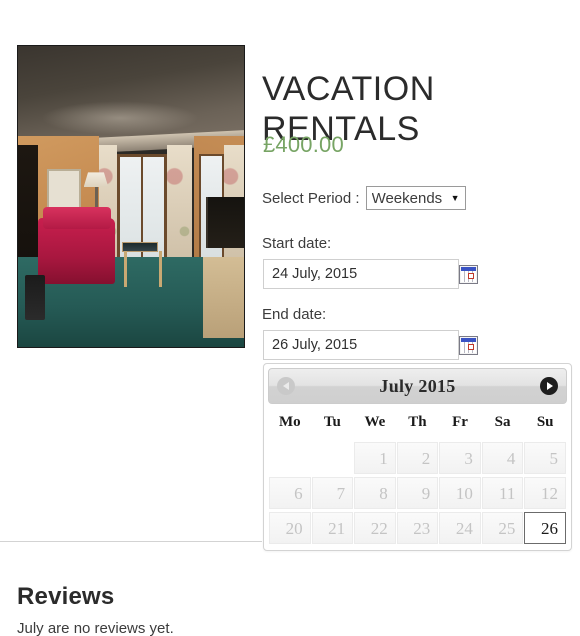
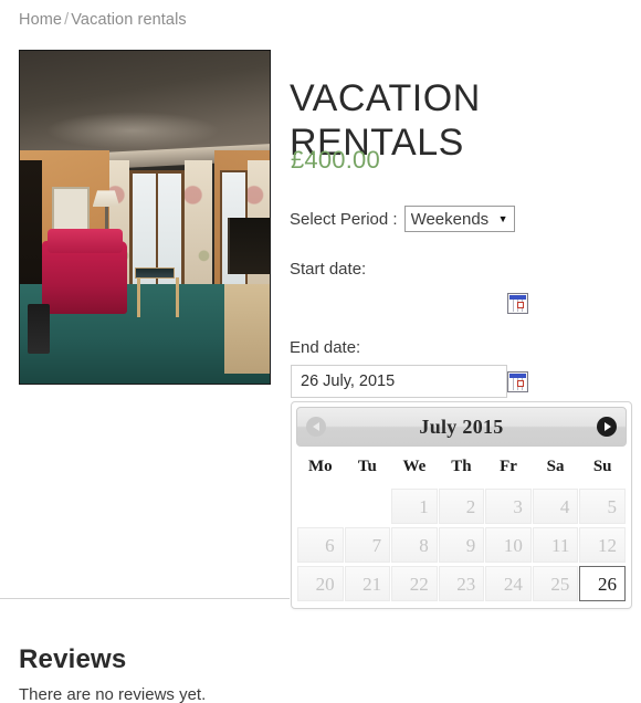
+ Home / Vacation rentals
  VACATION RENTALS
  £400.00
  Select Period :
  Weekends
  ▼
  Start date:
- 24 July, 2015
  End date:
  26 July, 2015
  Reviews
- July are no reviews yet.
+ There are no reviews yet.
  July 2015
  Mo	Tu	We	Th	Fr	Sa	Su
  		1	2	3	4	5
  6	7	8	9	10	11	12
  20	21	22	23	24	25	26
